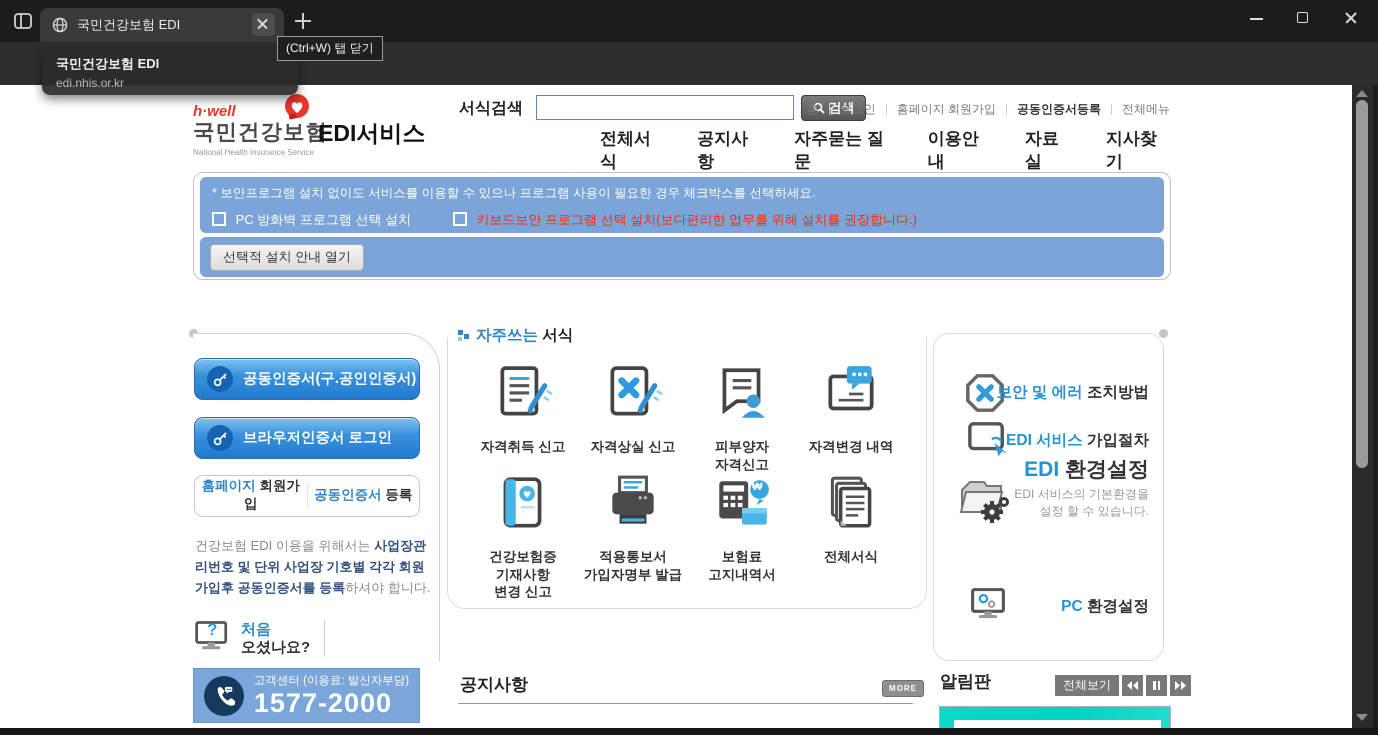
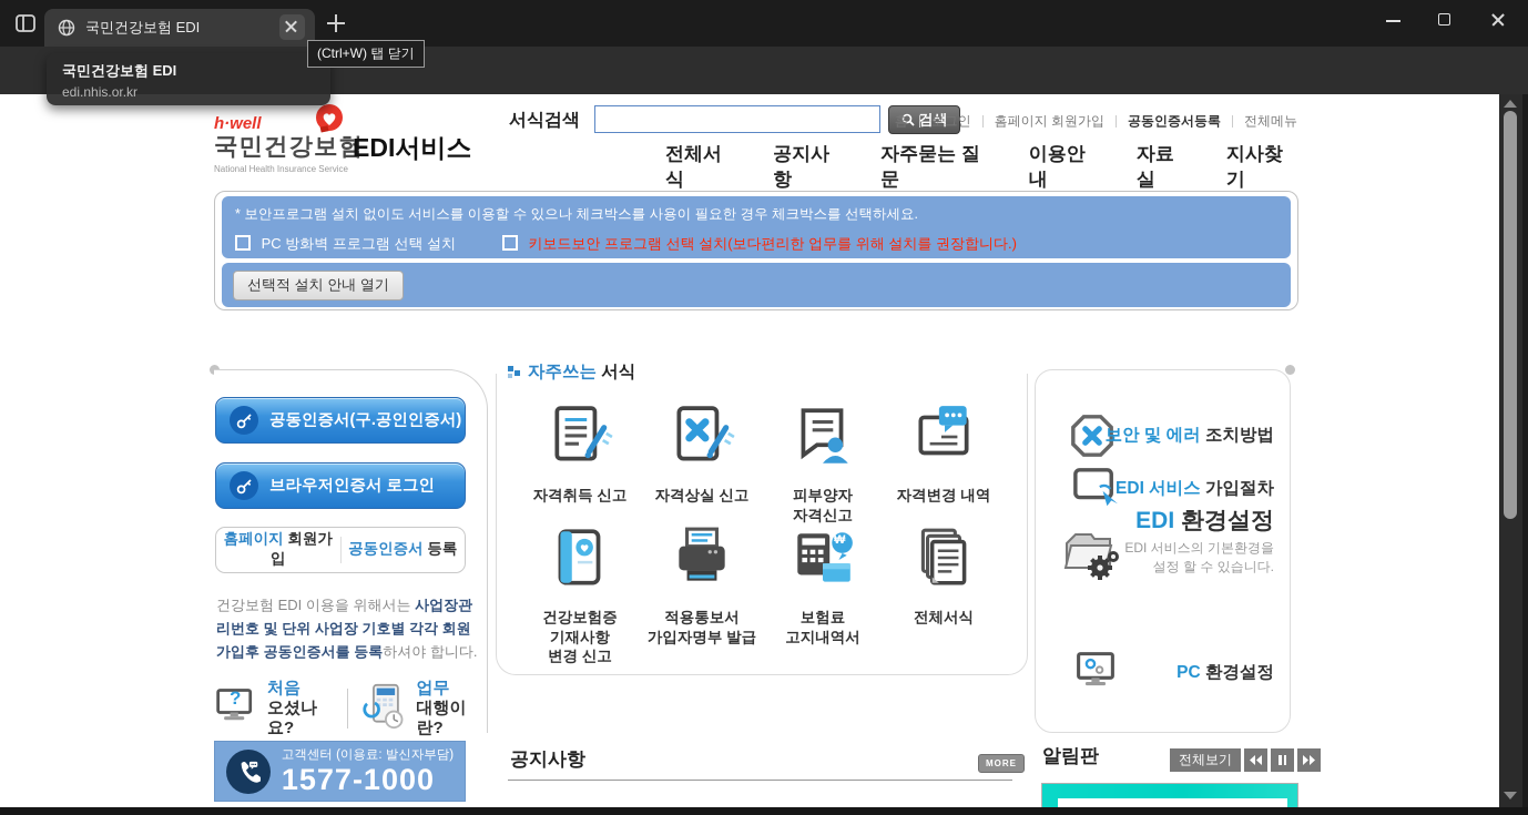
  국민건강보험 EDI
  (Ctrl+W) 탭 닫기
  국민건강보험 EDI
  edi.nhis.or.kr
  h·well
  국민건강보험
  National Health Insurance Service
  EDI서비스
  서식검색
  검색
  홈
  로그인
  홈페이지 회원가입
  공동인증서등록
  전체메뉴
  전체서식
  공지사항
  자주묻는 질문
  이용안내
  자료실
  지사찾기
- * 보안프로그램 설치 없이도 서비스를 이용할 수 있으나 프로그램 사용이 필요한 경우 체크박스를 선택하세요.
+ * 보안프로그램 설치 없이도 서비스를 이용할 수 있으나 체크박스를 사용이 필요한 경우 체크박스를 선택하세요.
  PC 방화벽 프로그램 선택 설치 키보드보안 프로그램 선택 설치(보다편리한 업무를 위해 설치를 권장합니다.)
  선택적 설치 안내 열기
  공동인증서(구.공인인증서)
  브라우저인증서 로그인
  홈페이지 회원가입
  공동인증서 등록
  건강보험 EDI 이용을 위해서는 사업장관리번호 및 단위 사업장 기호별 각각 회원가입후 공동인증서를 등록하셔야 합니다.
  ?
  처음
  오셨나요?
+ 업무
+ 대행이란?
  자주쓰는 서식
  자격취득 신고
  자격상실 신고
  피부양자
  자격신고
  자격변경 내역
  건강보험증
  기재사항
  변경 신고
  적용통보서
  가입자명부 발급
  ₩
  보험료
  고지내역서
  전체서식
  보안 및 에러 조치방법
  EDI 서비스 가입절차
  EDI 환경설정
  EDI 서비스의 기본환경을
  설정 할 수 있습니다.
  PC 환경설정
  고객센터 (이용료: 발신자부담)
- 1577-2000
+ 1577-1000
  공지사항
  MORE
  알림판
  전체보기
